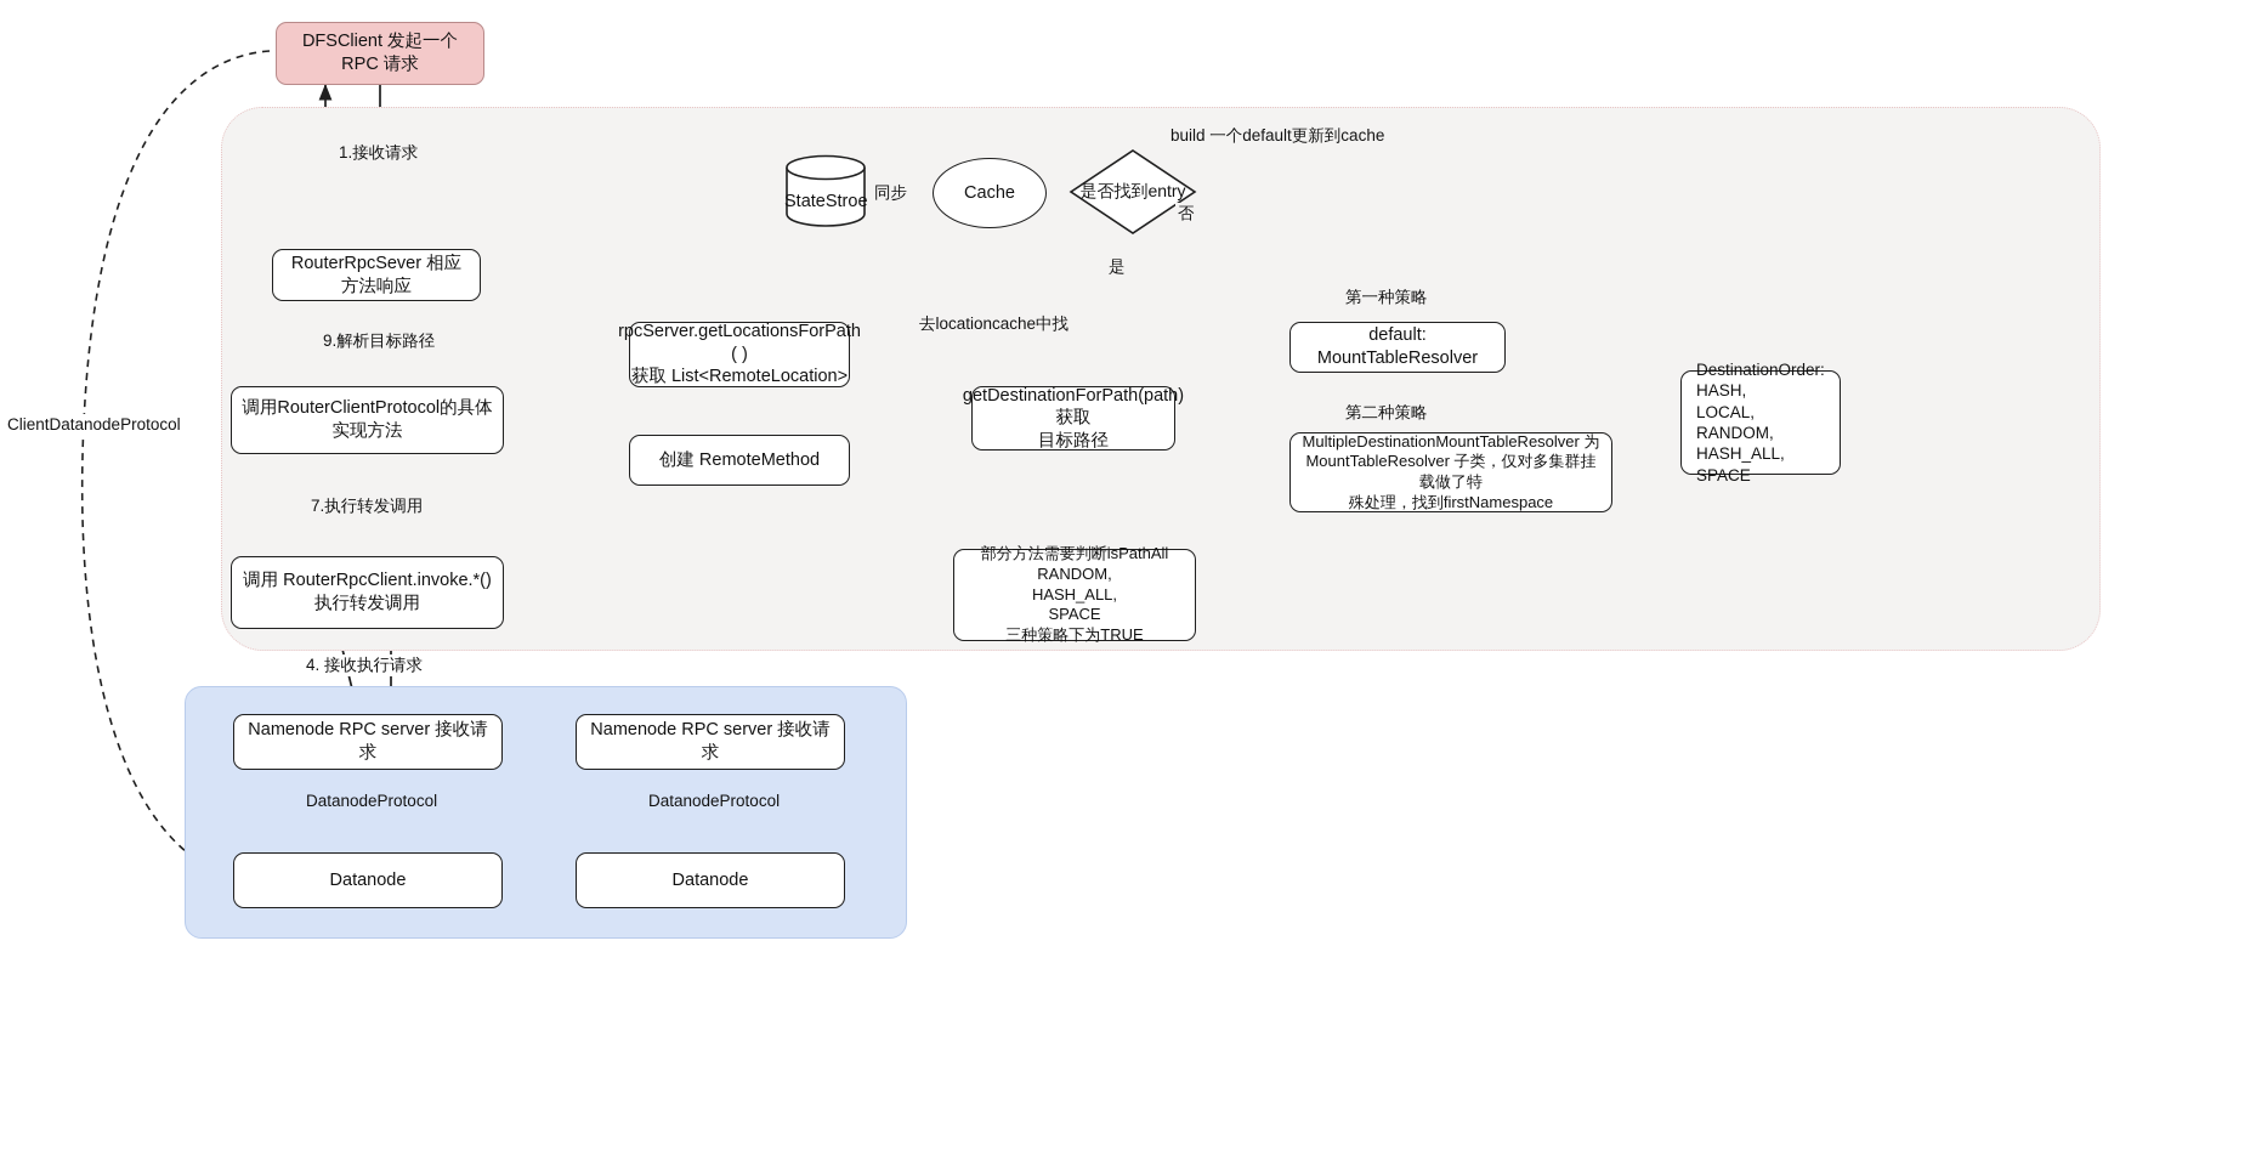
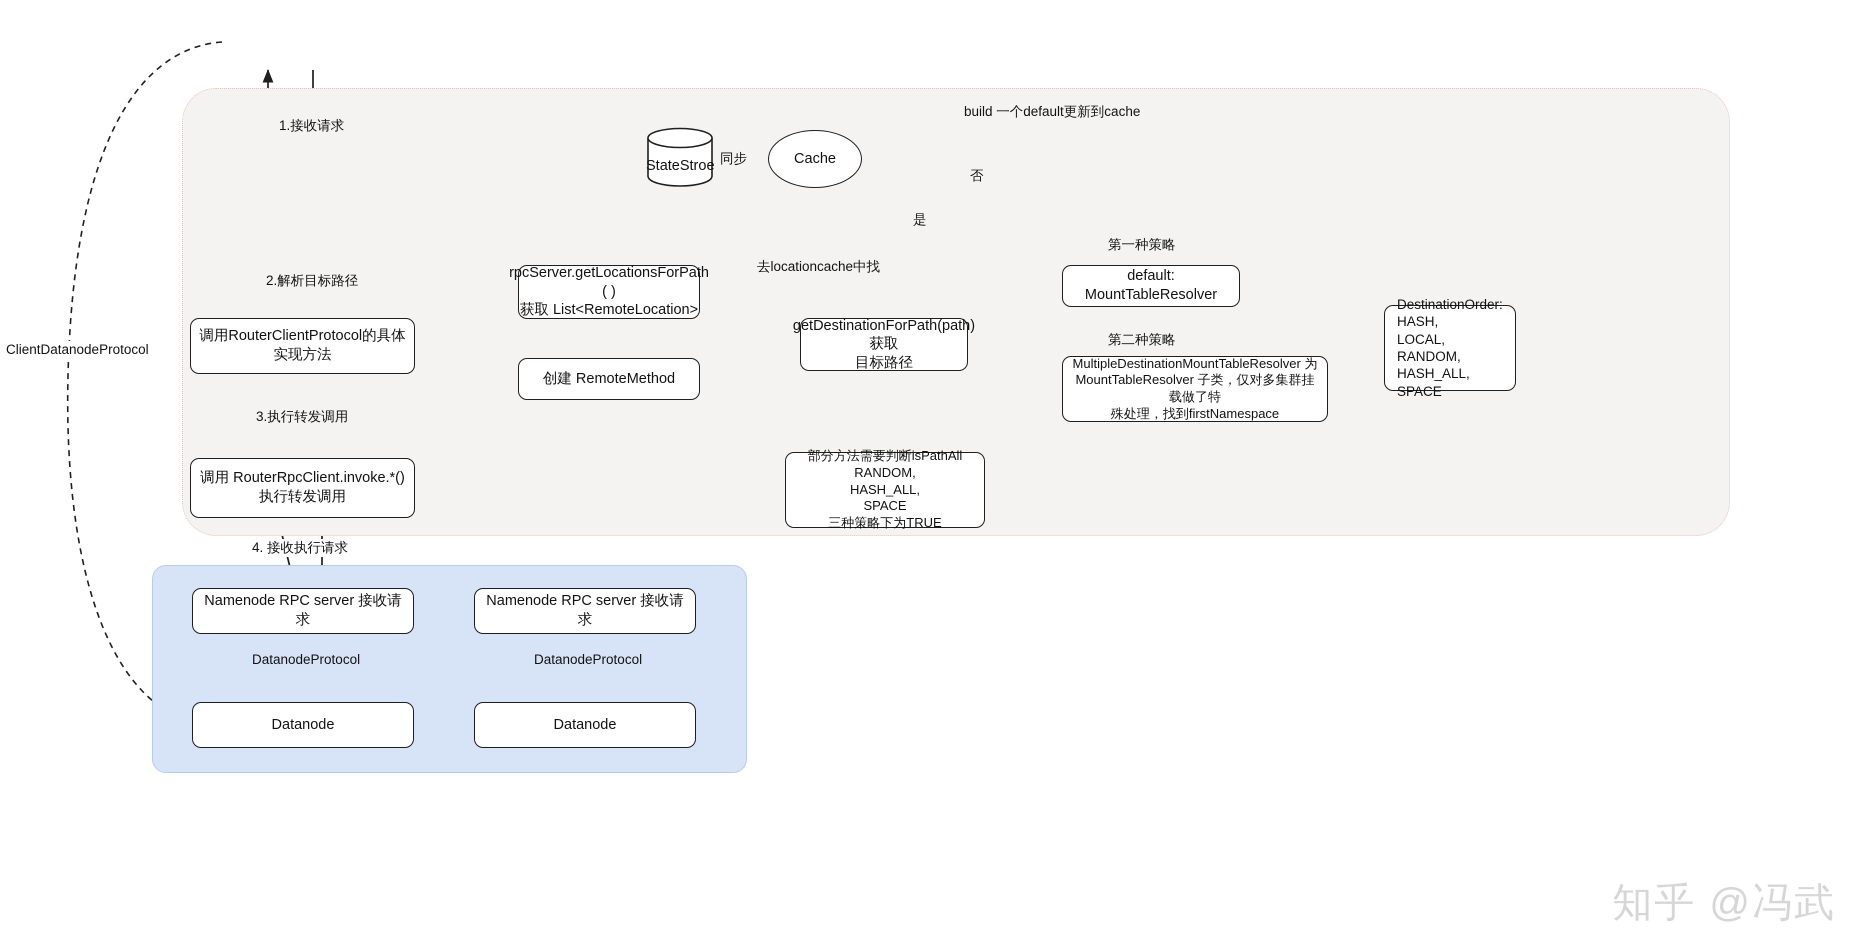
- DFSClient 发起一个RPC 请求
- RouterRpcSever 相应方法响应
  调用RouterClientProtocol的具体实现方法
  调用 RouterRpcClient.invoke.*() 执行转发调用
  rpcServer.getLocationsForPath ( )
  获取 List<RemoteLocation>
  创建 RemoteMethod
  StateStroe
  Cache
- 是否找到entry
  getDestinationForPath(path) 获取
  目标路径
  default: MountTableResolver
  MultipleDestinationMountTableResolver 为
  MountTableResolver 子类，仅对多集群挂载做了特
  殊处理，找到firstNamespace
  DestinationOrder:
  HASH,
  LOCAL,
  RANDOM,
  HASH_ALL,
  SPACE
  部分方法需要判断isPathAll
  RANDOM,
  HASH_ALL,
  SPACE
  三种策略下为TRUE
  Namenode RPC server 接收请求
  Namenode RPC server 接收请求
  Datanode
  Datanode
  1.接收请求
- 9.解析目标路径
+ 2.解析目标路径
- 7.执行转发调用
+ 3.执行转发调用
  4. 接收执行请求
  同步
  build 一个default更新到cache
  是
  否
  去locationcache中找
  第一种策略
  第二种策略
  DatanodeProtocol
  DatanodeProtocol
  ClientDatanodeProtocol
+ 知乎 @冯武
